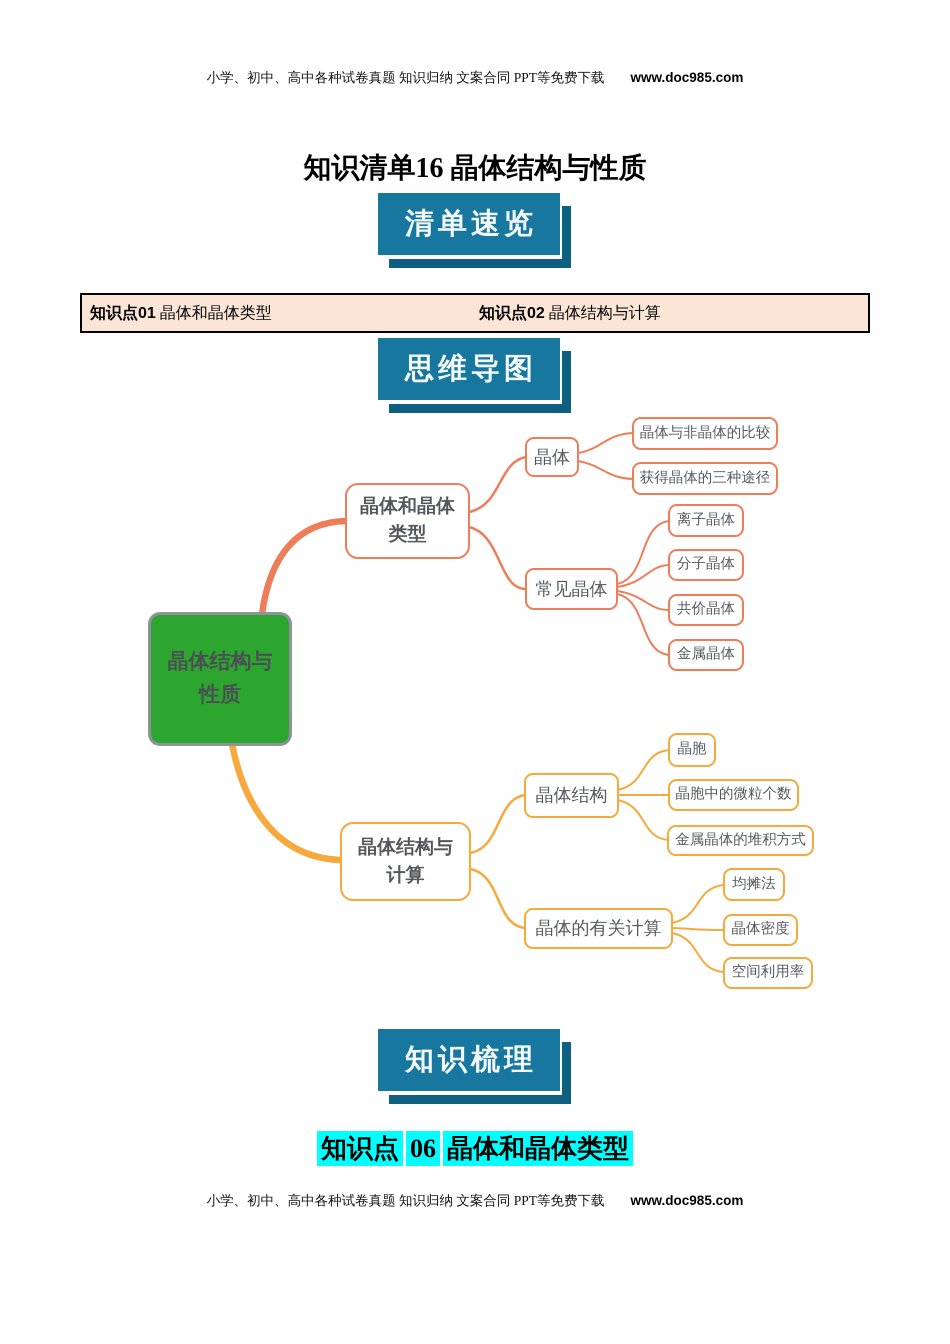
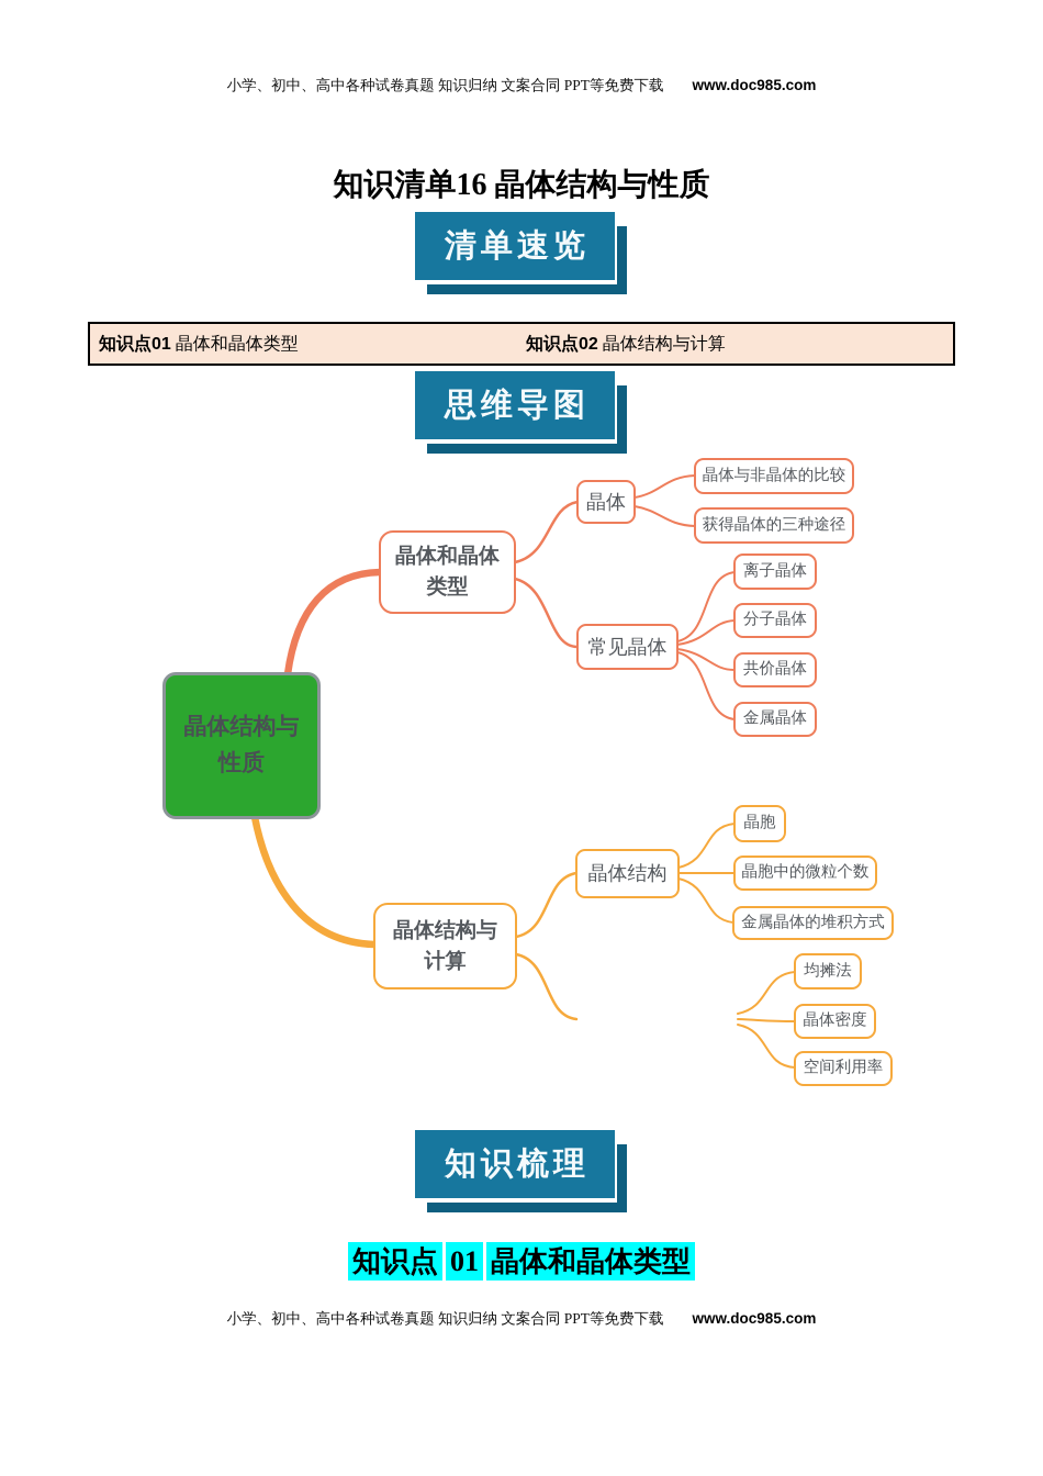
  小学、初中、高中各种试卷真题 知识归纳 文案合同 PPT等免费下载 www.doc985.com
  知识清单16 晶体结构与性质
  清单速览
  思维导图
  知识梳理
  知识点01
  晶体和晶体类型
  知识点02
  晶体结构与计算
  晶体结构与性质
  晶体和晶体类型
  晶体
  晶体与非晶体的比较
  获得晶体的三种途径
  常见晶体
  离子晶体
  分子晶体
  共价晶体
  金属晶体
  晶体结构与计算
  晶体结构
  晶胞
  晶胞中的微粒个数
  金属晶体的堆积方式
- 晶体的有关计算
  均摊法
  晶体密度
  空间利用率
- 知识点 06 晶体和晶体类型
+ 知识点 01 晶体和晶体类型
  小学、初中、高中各种试卷真题 知识归纳 文案合同 PPT等免费下载 www.doc985.com
